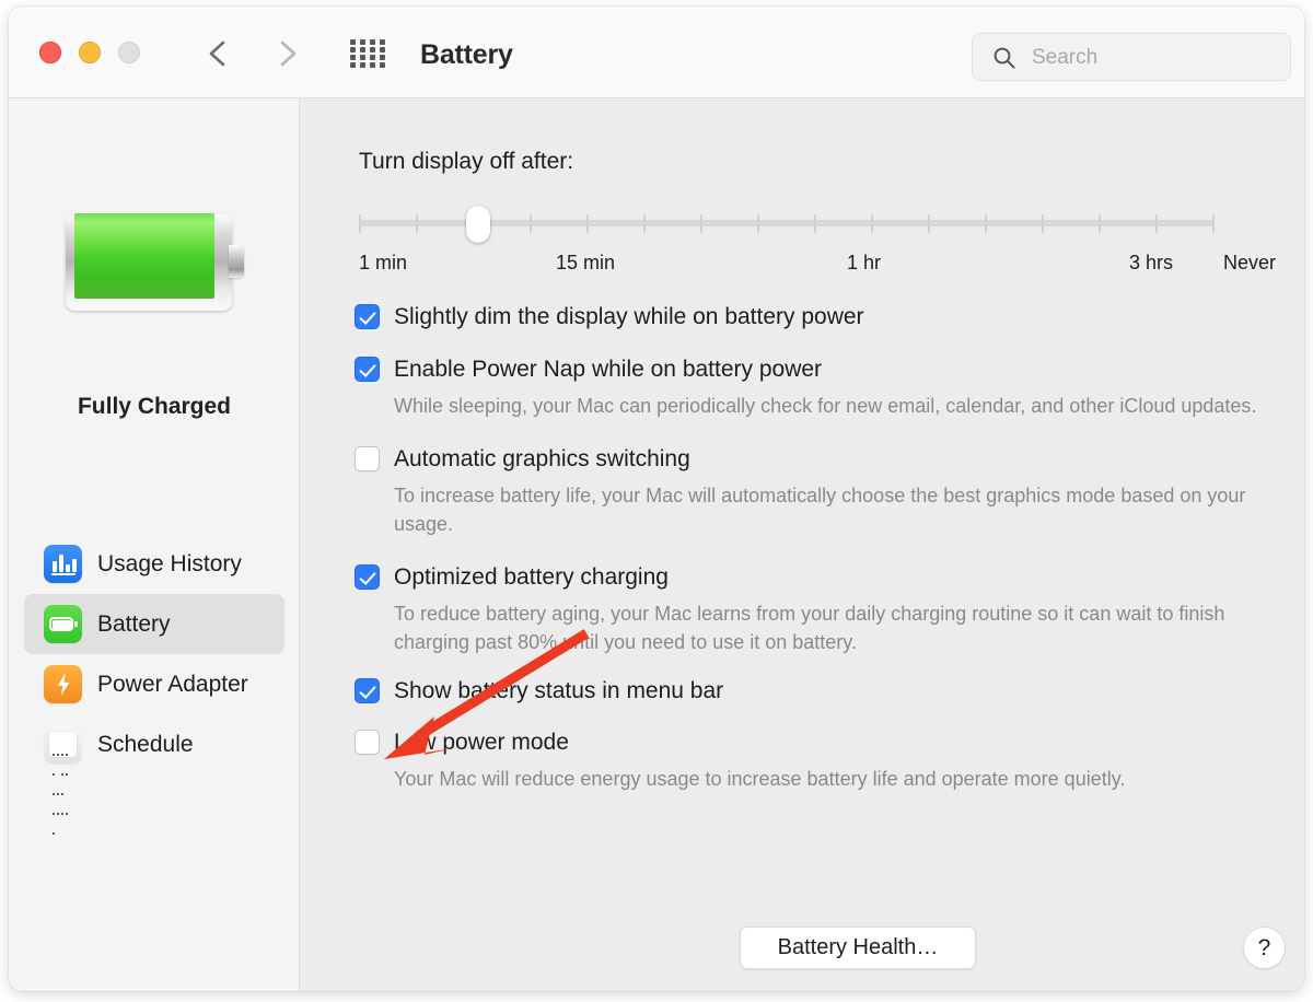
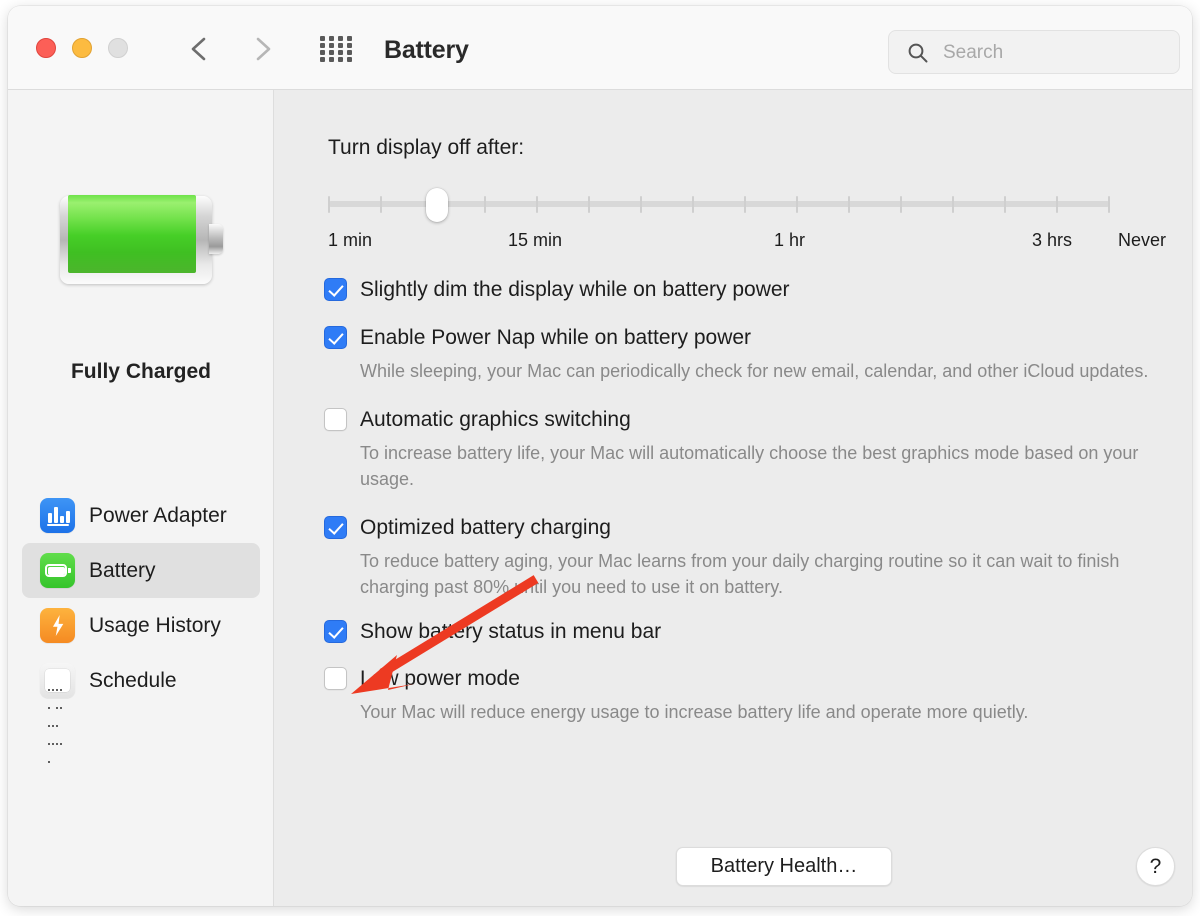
  Battery
  Search
  Fully Charged
- Usage History
+ Power Adapter
  Battery
- Power Adapter
+ Usage History
  Schedule
  Turn display off after:
  1 min
  15 min
  1 hr
  3 hrs
  Never
  Slightly dim the display while on battery power
  Enable Power Nap while on battery power
  While sleeping, your Mac can periodically check for new email, calendar, and other iCloud updates.
  Automatic graphics switching
  To increase battery life, your Mac will automatically choose the best graphics mode based on your usage.
  Optimized battery charging
  To reduce battery aging, your Mac learns from your daily charging routine so it can wait to finish charging past 80%til you need to use it on battery.
  Show baery status in menu bar
  L power mode
  Your Mac will reduce energy usage to increase battery life and operate more quietly.
  Battery Health…
  ?
